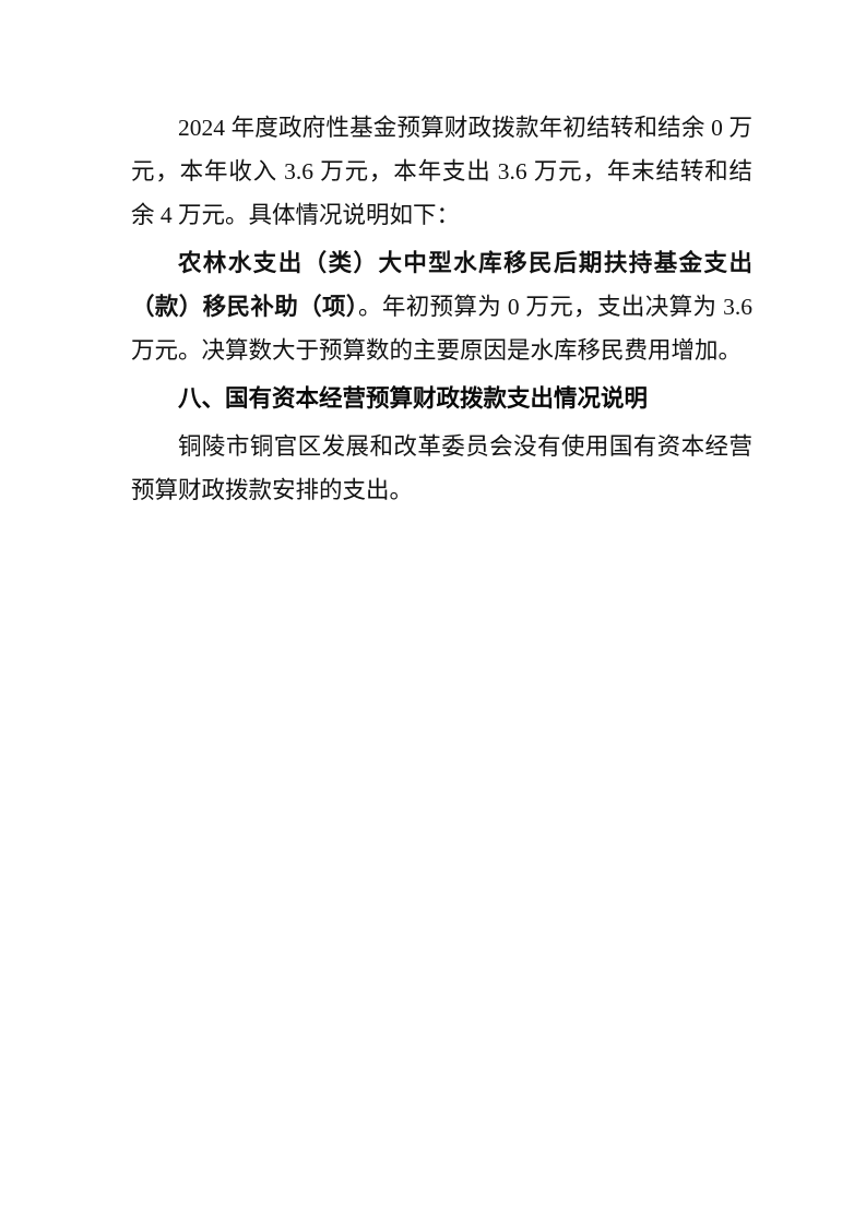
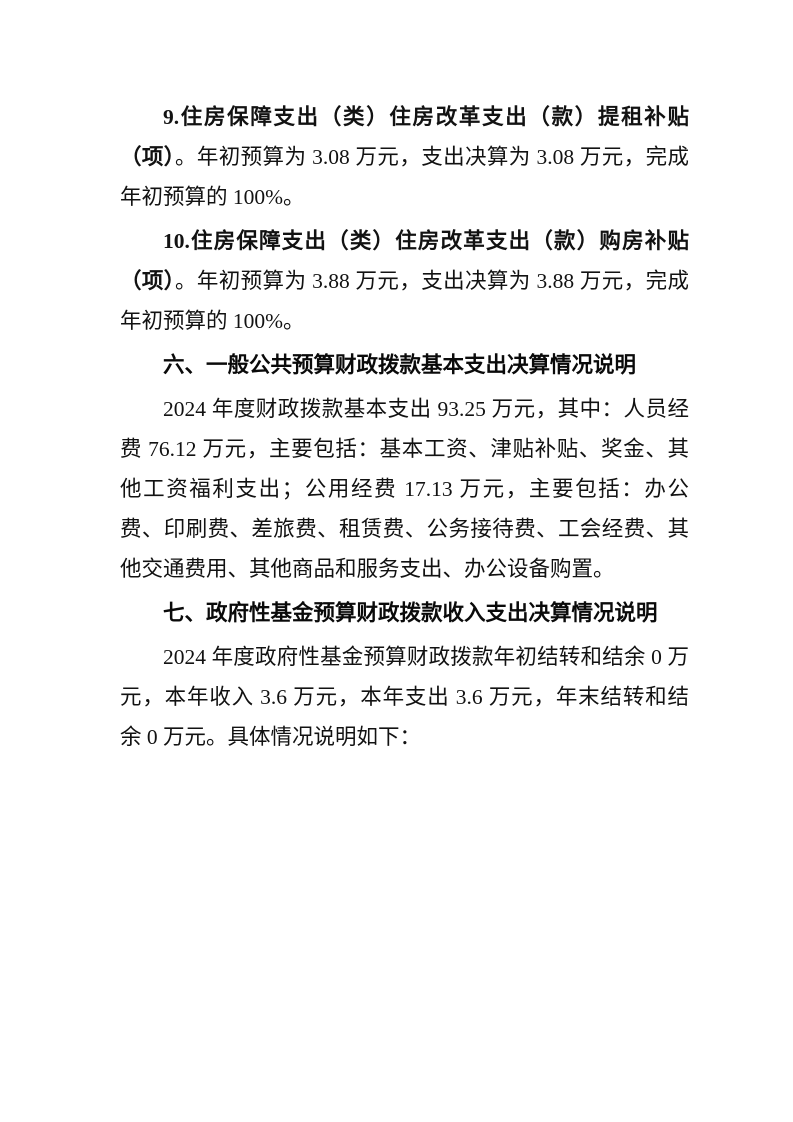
+ 9.住房保障支出（类）住房改革支出（款）提租补贴（项）。年初预算为 3.08 万元，支出决算为 3.08 万元，完成年初预算的 100%。
+ 10.住房保障支出（类）住房改革支出（款）购房补贴（项）。年初预算为 3.88 万元，支出决算为 3.88 万元，完成年初预算的 100%。
+ 六、一般公共预算财政拨款基本支出决算情况说明
+ 2024 年度财政拨款基本支出 93.25 万元，其中：人员经费 76.12 万元，主要包括：基本工资、津贴补贴、奖金、其他工资福利支出；公用经费 17.13 万元，主要包括：办公费、印刷费、差旅费、租赁费、公务接待费、工会经费、其他交通费用、其他商品和服务支出、办公设备购置。
+ 七、政府性基金预算财政拨款收入支出决算情况说明
- 2024 年度政府性基金预算财政拨款年初结转和结余 0 万元，本年收入 3.6 万元，本年支出 3.6 万元，年末结转和结余 4 万元。具体情况说明如下：
+ 2024 年度政府性基金预算财政拨款年初结转和结余 0 万元，本年收入 3.6 万元，本年支出 3.6 万元，年末结转和结余 0 万元。具体情况说明如下：
- 农林水支出（类）大中型水库移民后期扶持基金支出（款）移民补助（项）。年初预算为 0 万元，支出决算为 3.6 万元。决算数大于预算数的主要原因是水库移民费用增加。
- 八、国有资本经营预算财政拨款支出情况说明
- 铜陵市铜官区发展和改革委员会没有使用国有资本经营预算财政拨款安排的支出。
